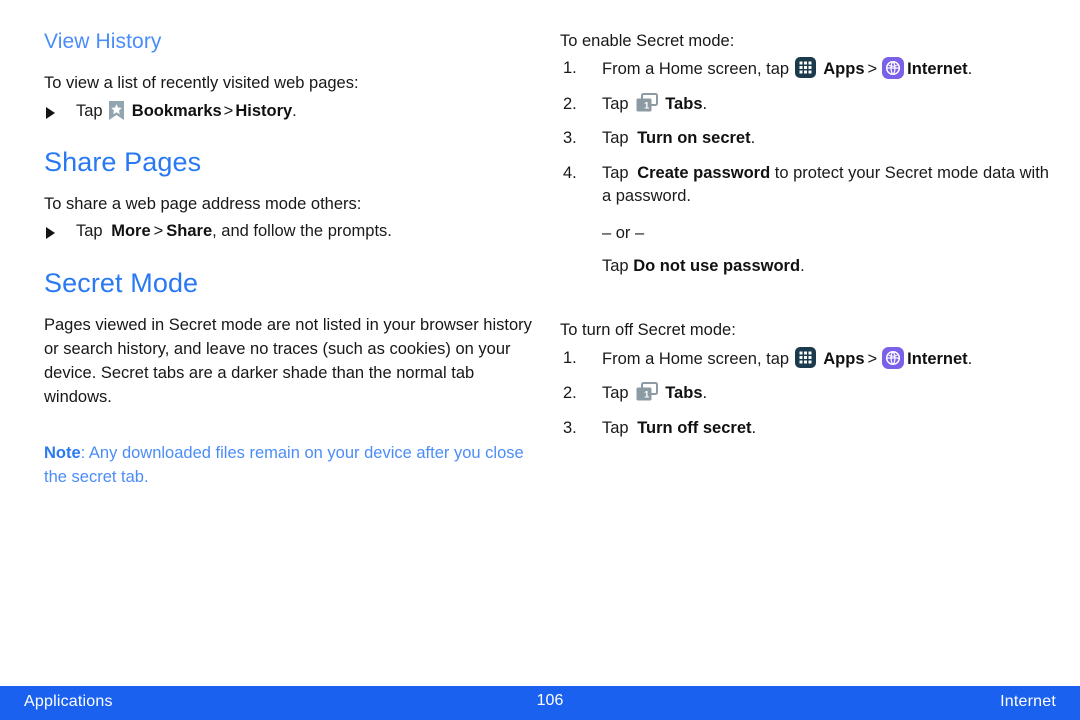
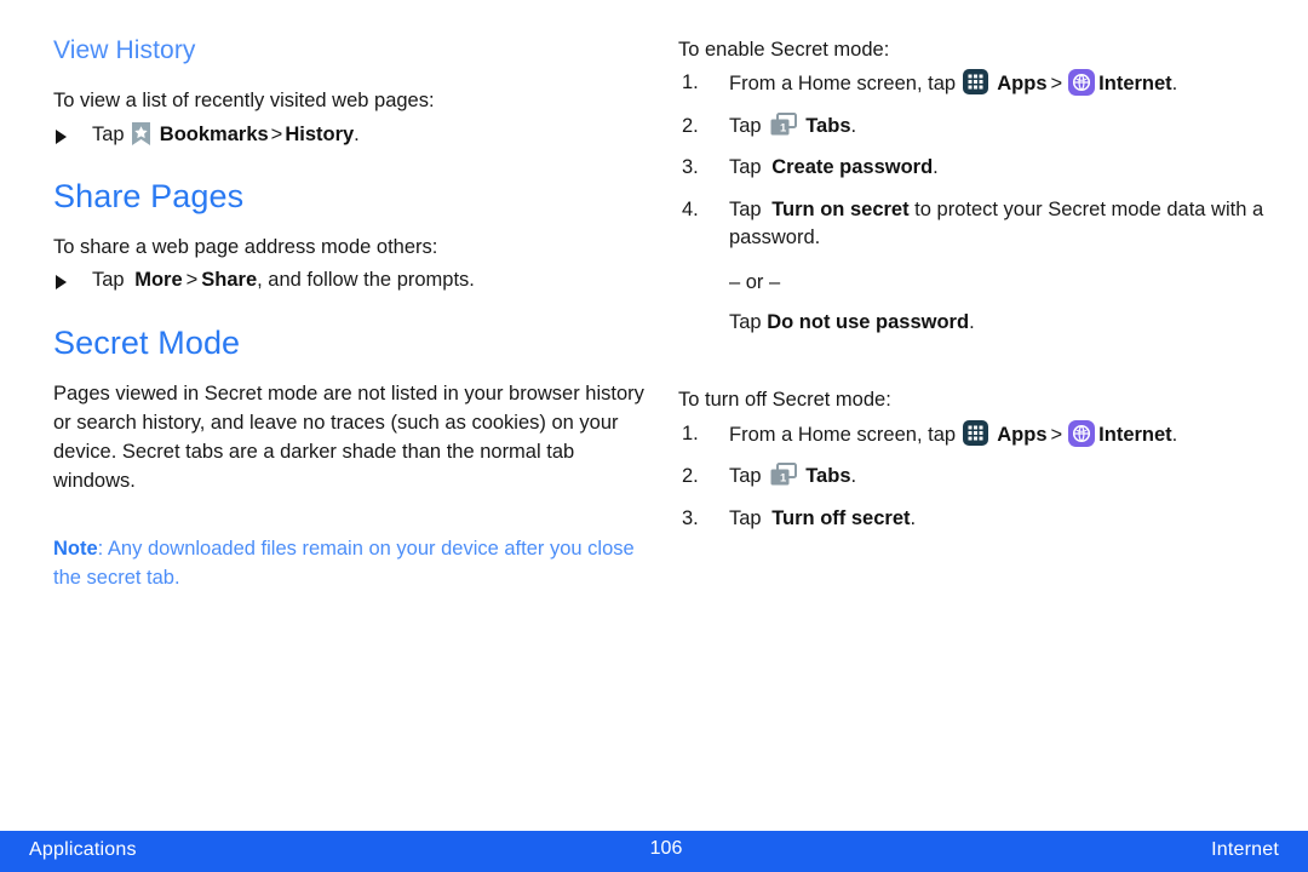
  View History
  To view a list of recently visited web pages:
  Tap Bookmarks>History.
  Share Pages
  To share a web page address mode others:
  Tap More > Share, and follow the prompts.
  Secret Mode
  Pages viewed in Secret mode are not listed in your browser history or search history, and leave no traces (such as cookies) on your device. Secret tabs are a darker shade than the normal tab windows.
  Note: Any downloaded files remain on your device after you close the secret tab.
  To enable Secret mode:
  1.
  From a Home screen, tap Apps > Internet.
  2.
  Tap
  1
  Tabs.
  3.
- Tap Turn on secret.
+ Tap Create password.
  4.
- Tap Create password to protect your Secret mode data with a password.
+ Tap Turn on secret to protect your Secret mode data with a password.
  – or –
  Tap Do not use password.
  To turn off Secret mode:
  1.
  From a Home screen, tap Apps > Internet.
  2.
  Tap
  1
  Tabs.
  3.
  Tap Turn off secret.
  Applications
  106
  Internet
